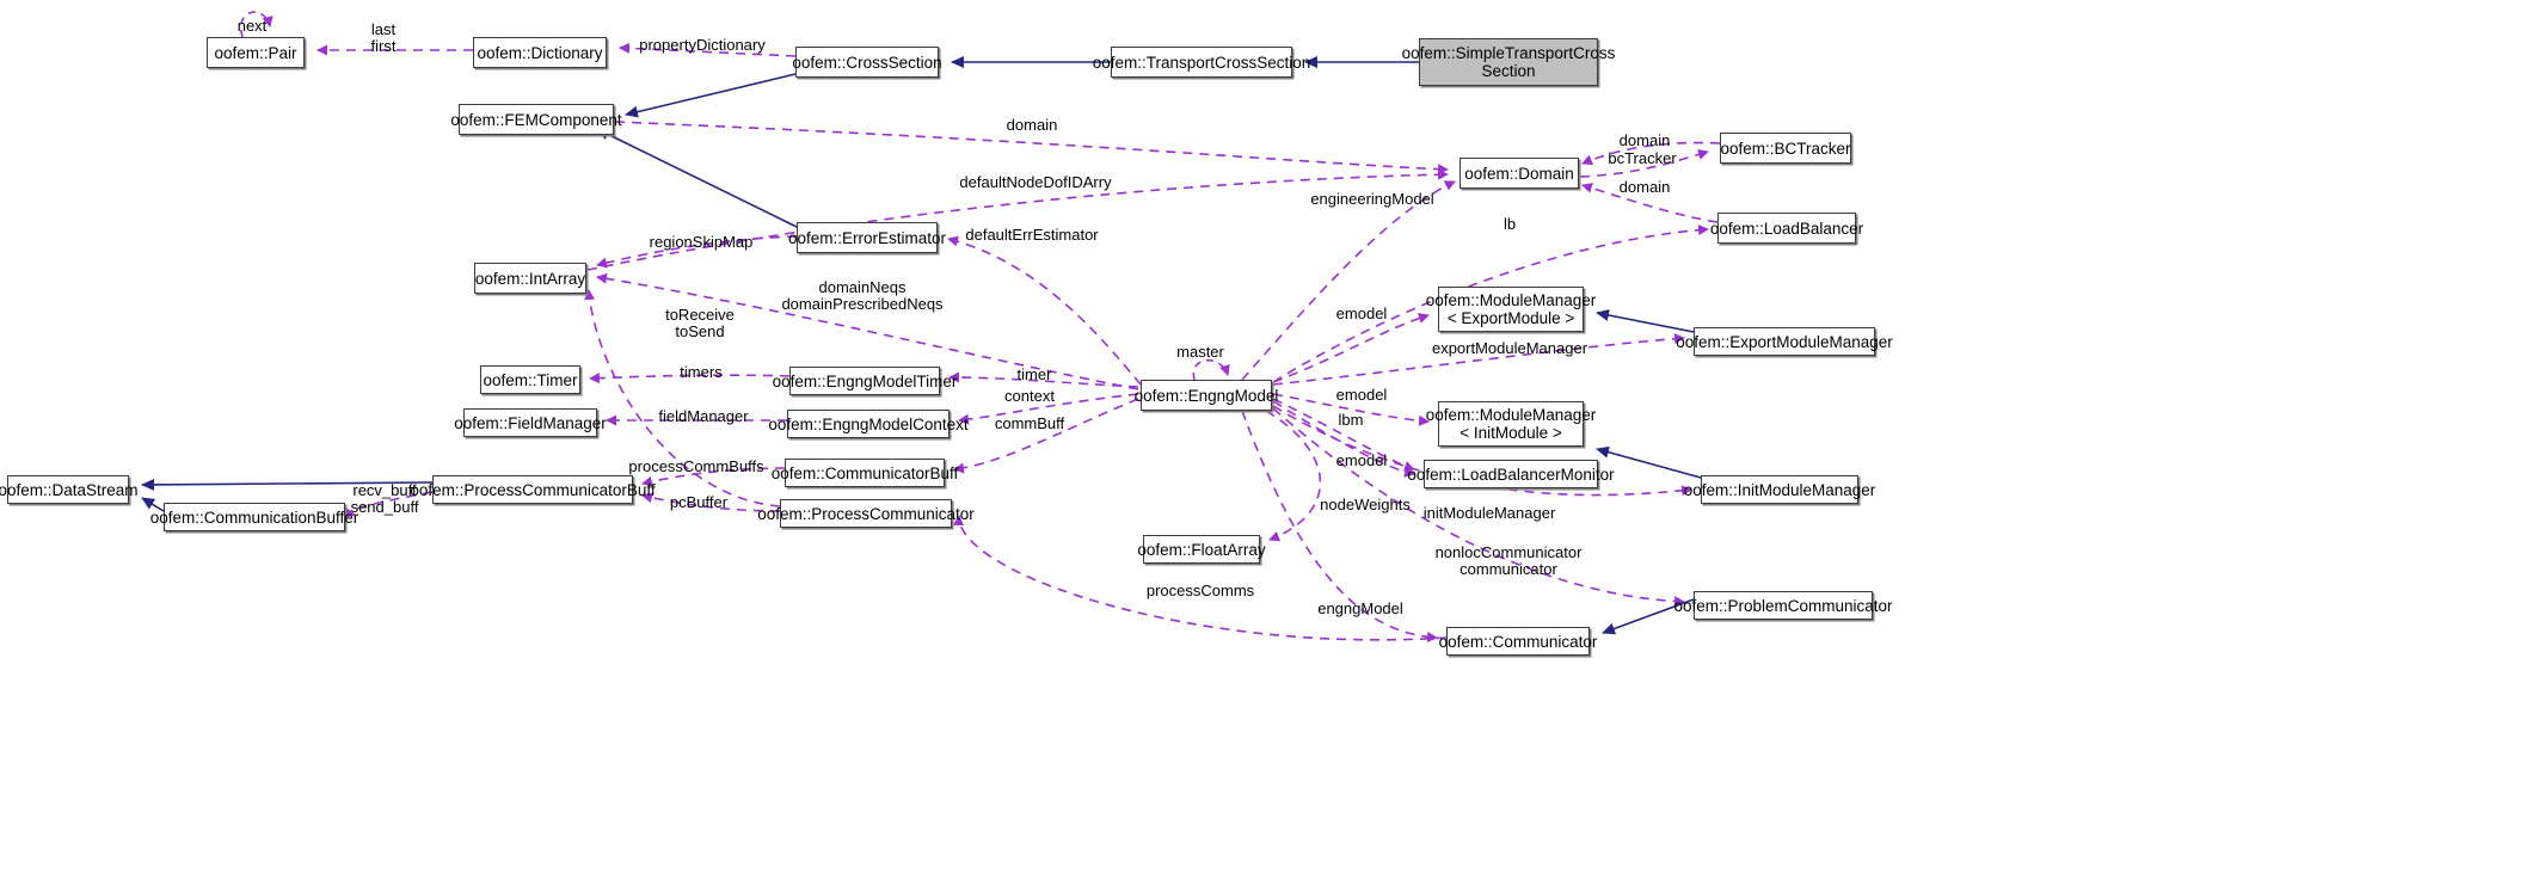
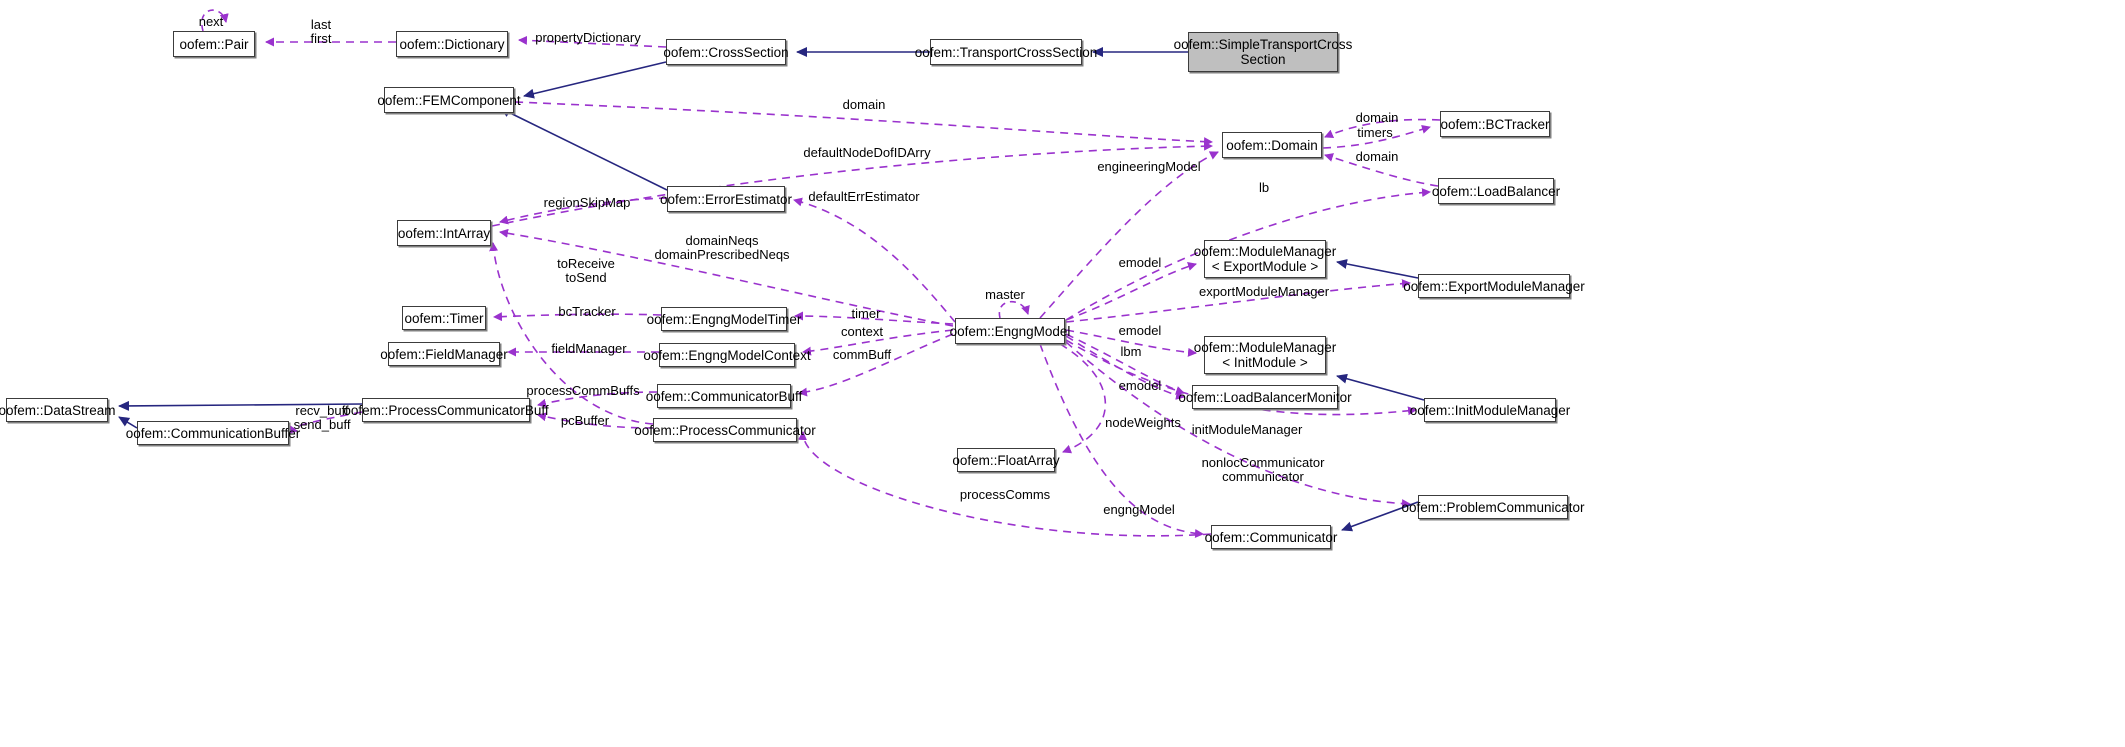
  oofem::Pair
  oofem::Dictionary
  oofem::CrossSection
  oofem::TransportCrossSection
  oofem::SimpleTransportCross
  Section
  oofem::FEMComponent
  oofem::BCTracker
  oofem::Domain
  oofem::LoadBalancer
  oofem::ErrorEstimator
  oofem::IntArray
  oofem::ModuleManager
  < ExportModule >
  oofem::ExportModuleManager
  oofem::Timer
  oofem::EngngModelTimer
  oofem::EngngModel
  oofem::ModuleManager
  < InitModule >
  oofem::FieldManager
  oofem::EngngModelContext
  oofem::LoadBalancerMonitor
  oofem::InitModuleManager
  oofem::DataStream
  oofem::CommunicatorBuff
  oofem::ProcessCommunicatorBuff
  oofem::CommunicationBuffer
  oofem::ProcessCommunicator
  oofem::FloatArray
  oofem::ProblemCommunicator
  oofem::Communicator
  next
  last
  first
  propertyDictionary
  domain
  domain
- bcTracker
+ timers
  defaultNodeDofIDArry
  domain
  engineeringModel
  lb
  defaultErrEstimator
  regionSkipMap
  domainNeqs
  domainPrescribedNeqs
  emodel
  toReceive
  toSend
  exportModuleManager
- timers
+ bcTracker
  timer
  context
  emodel
  lbm
  fieldManager
  commBuff
  emodel
  processCommBuffs
  recv_buff
  send_buff
  nodeWeights
  pcBuffer
  initModuleManager
  nonlocCommunicator
  communicator
  processComms
  engngModel
  master
